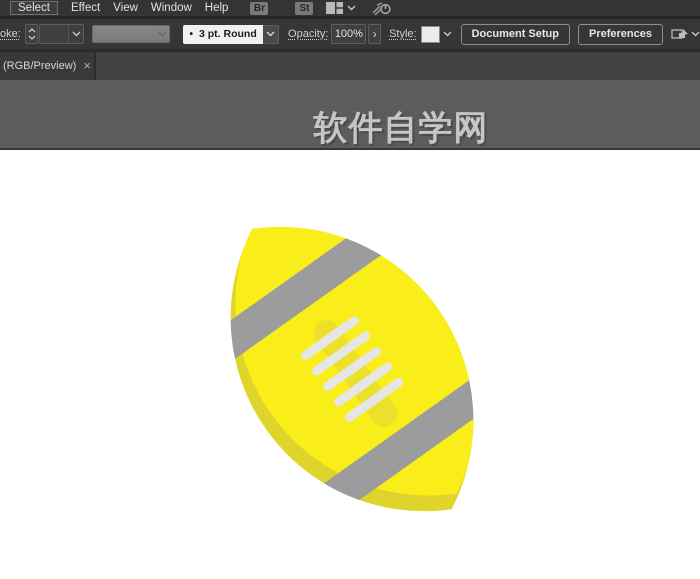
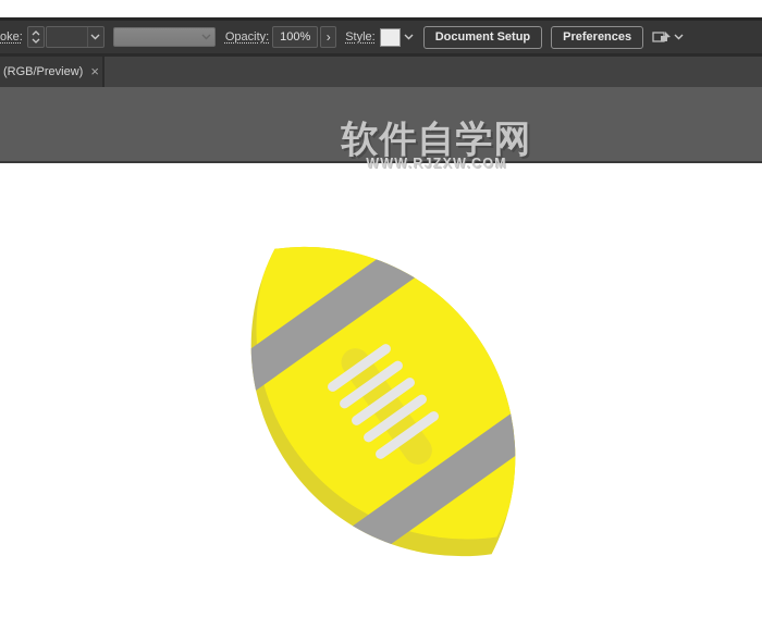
- Select
- Effect
- View
- Window
- Help
- Br
- St
- •
- 3 pt. Round
  Opacity:
  100%
  ›
  Style:
  Document Setup
  Preferences
  (RGB/Preview)
  ×
  软件自学网
+ WWW.RJZXW.COM
